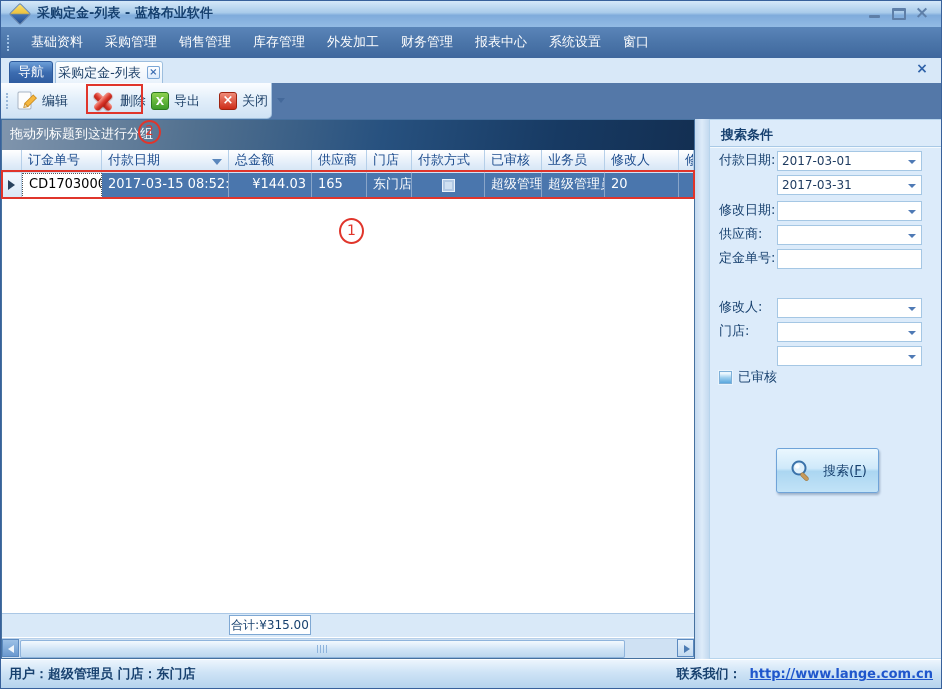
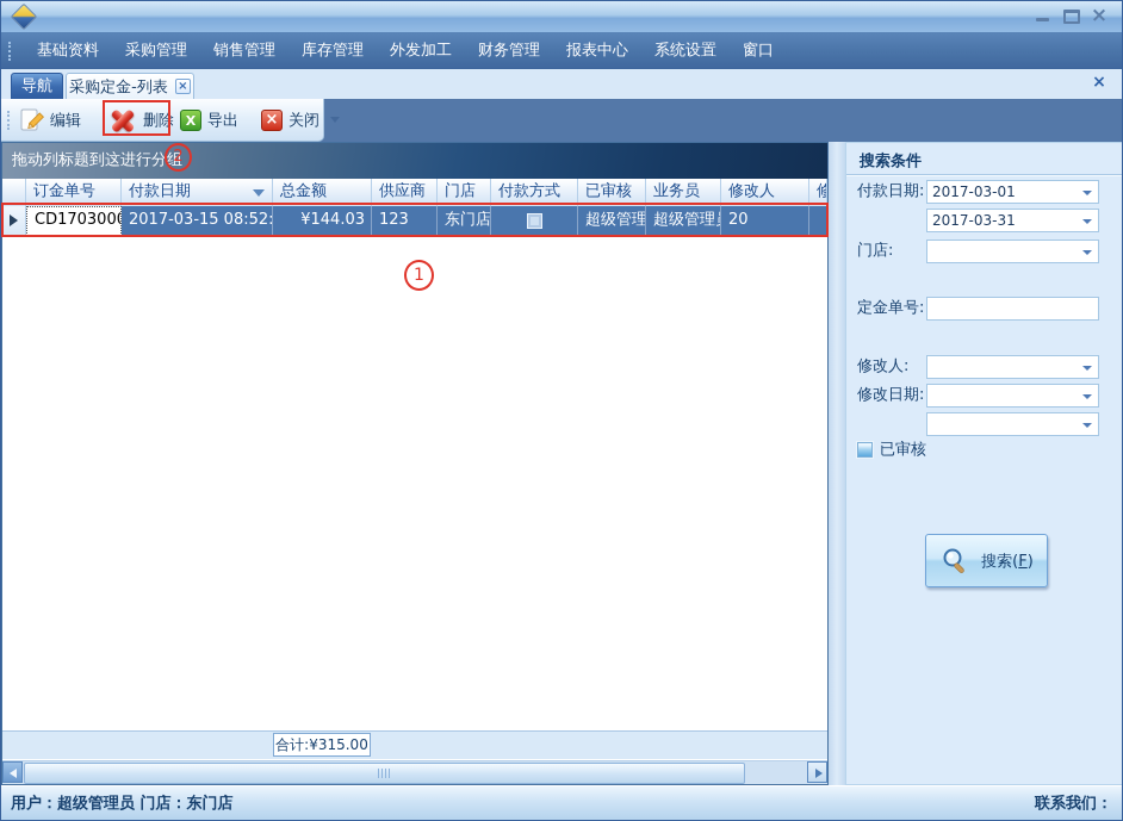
- 采购定金-列表 - 蓝格布业软件
  基础资料
  采购管理
  销售管理
  库存管理
  外发加工
  财务管理
  报表中心
  系统设置
  窗口
  导航
  采购定金-列表
  编辑
  删除
  导出
  关闭
  拖动列标题到这进行分组
  订金单号
  付款日期
  总金额
  供应商
  门店
  付款方式
  已审核
  业务员
  修改人
  修
  CD1703000
  2017-03-15 08:52:
  ¥144.03
- 165
+ 123
  东门店
  超级管理
  超级管理
  20
  合计:¥315.00
  搜索条件
  付款日期:
  2017-03-01
  2017-03-31
- 修改日期:
+ 门店:
- 供应商:
  定金单号:
  修改人:
- 门店:
+ 修改日期:
  已审核
  搜索(F)
  用户：超级管理员 门店：东门店
  联系我们：
- http://www.lange.com.cn
  2
  1
